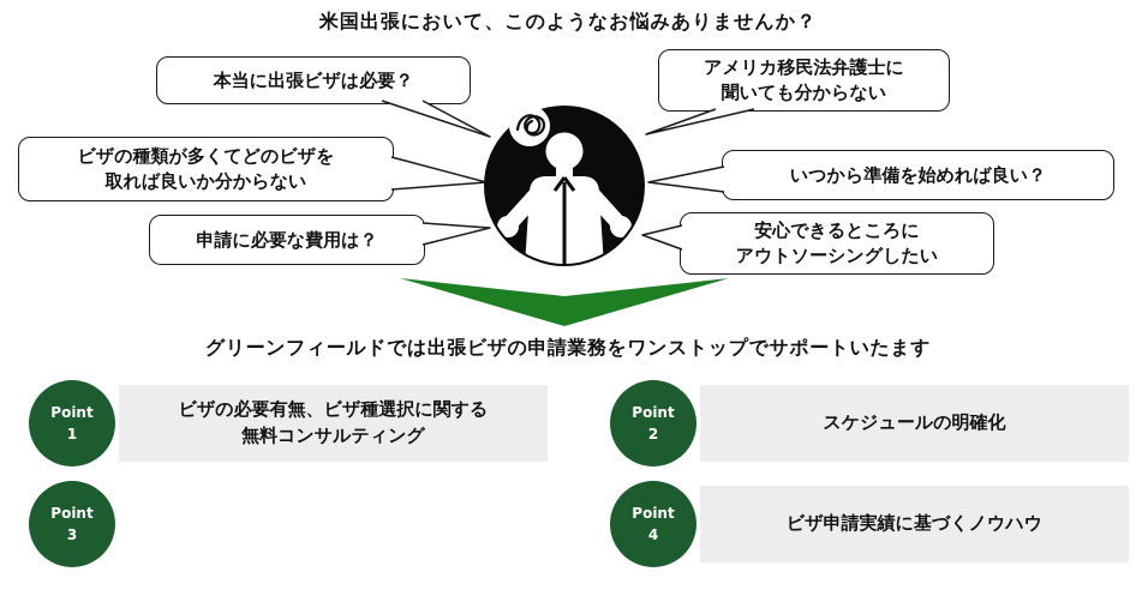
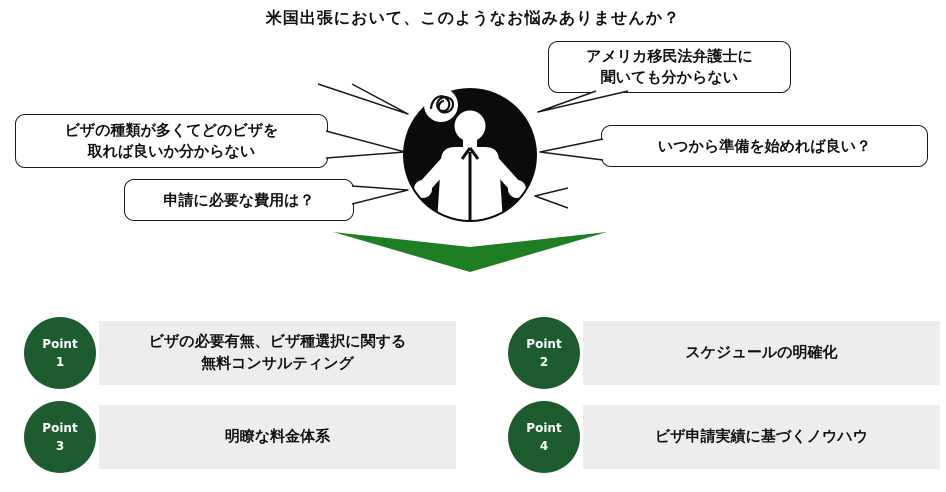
  米国出張において、このようなお悩みありませんか？
- 本当に出張ビザは必要？
  アメリカ移民法弁護士に
  聞いても分からない
  ビザの種類が多くてどのビザを
  取れば良いか分からない
  いつから準備を始めれば良い？
  申請に必要な費用は？
- 安心できるところに
- アウトソーシングしたい
- グリーンフィールドでは出張ビザの申請業務をワンストップでサポートいたます
  Point
  1
  ビザの必要有無、ビザ種選択に関する
  無料コンサルティング
  Point
  2
  スケジュールの明確化
  Point
  3
+ 明瞭な料金体系
  Point
  4
  ビザ申請実績に基づくノウハウ
